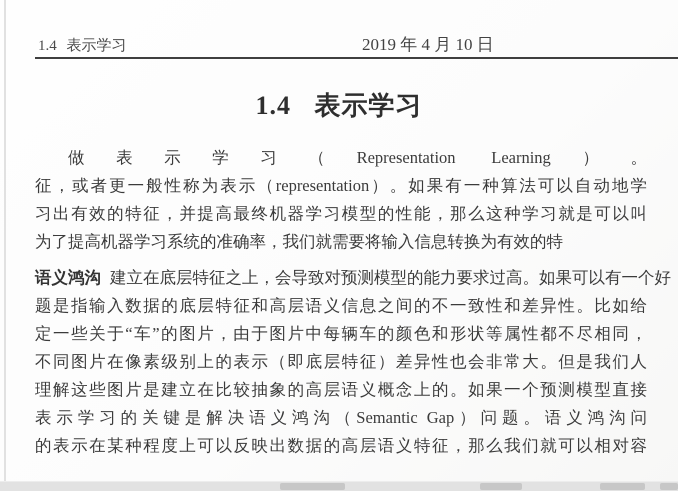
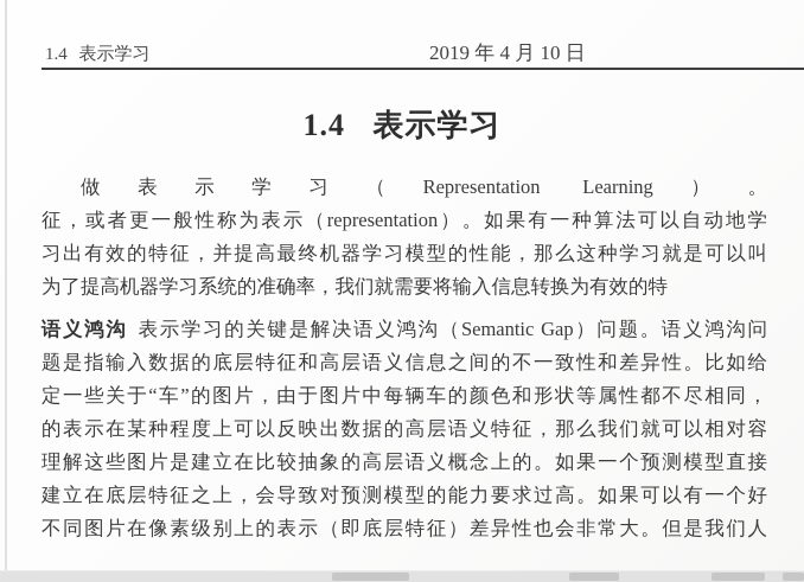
  1.4 表示学习
  2019 年 4 月 10 日
  1.4 表示学习
  做表示学习（Representation Learning）。
  征，或者更一般性称为表示（representation）。如果有一种算法可以自动地学
  习出有效的特征，并提高最终机器学习模型的性能，那么这种学习就是可以叫
  为了提高机器学习系统的准确率，我们就需要将输入信息转换为有效的特
- 语义鸿沟 建立在底层特征之上，会导致对预测模型的能力要求过高。如果可以有一个好
+ 语义鸿沟 表示学习的关键是解决语义鸿沟（Semantic Gap）问题。语义鸿沟问
  题是指输入数据的底层特征和高层语义信息之间的不一致性和差异性。比如给
  定一些关于“车”的图片，由于图片中每辆车的颜色和形状等属性都不尽相同，
- 不同图片在像素级别上的表示（即底层特征）差异性也会非常大。但是我们人
+ 的表示在某种程度上可以反映出数据的高层语义特征，那么我们就可以相对容
  理解这些图片是建立在比较抽象的高层语义概念上的。如果一个预测模型直接
- 表示学习的关键是解决语义鸿沟（Semantic Gap）问题。语义鸿沟问
+ 建立在底层特征之上，会导致对预测模型的能力要求过高。如果可以有一个好
- 的表示在某种程度上可以反映出数据的高层语义特征，那么我们就可以相对容
+ 不同图片在像素级别上的表示（即底层特征）差异性也会非常大。但是我们人
